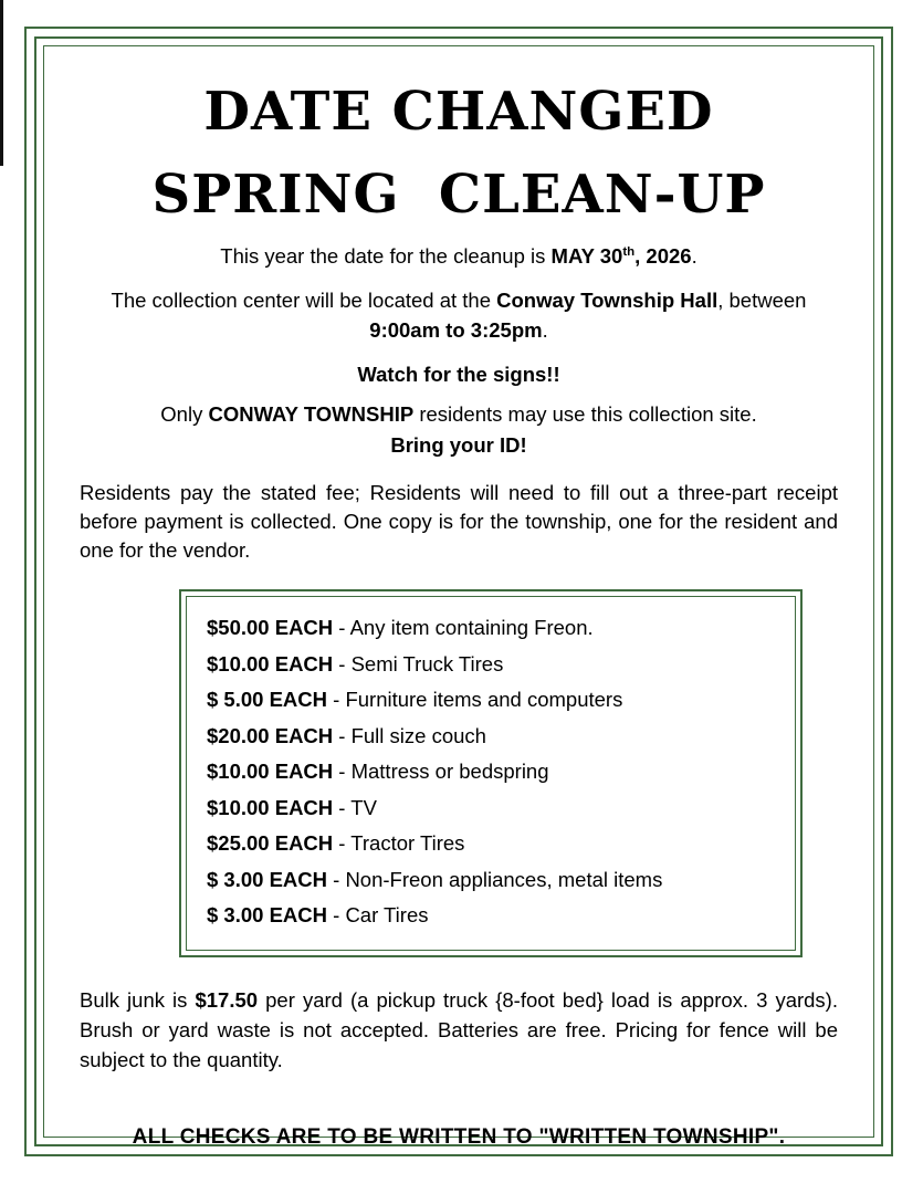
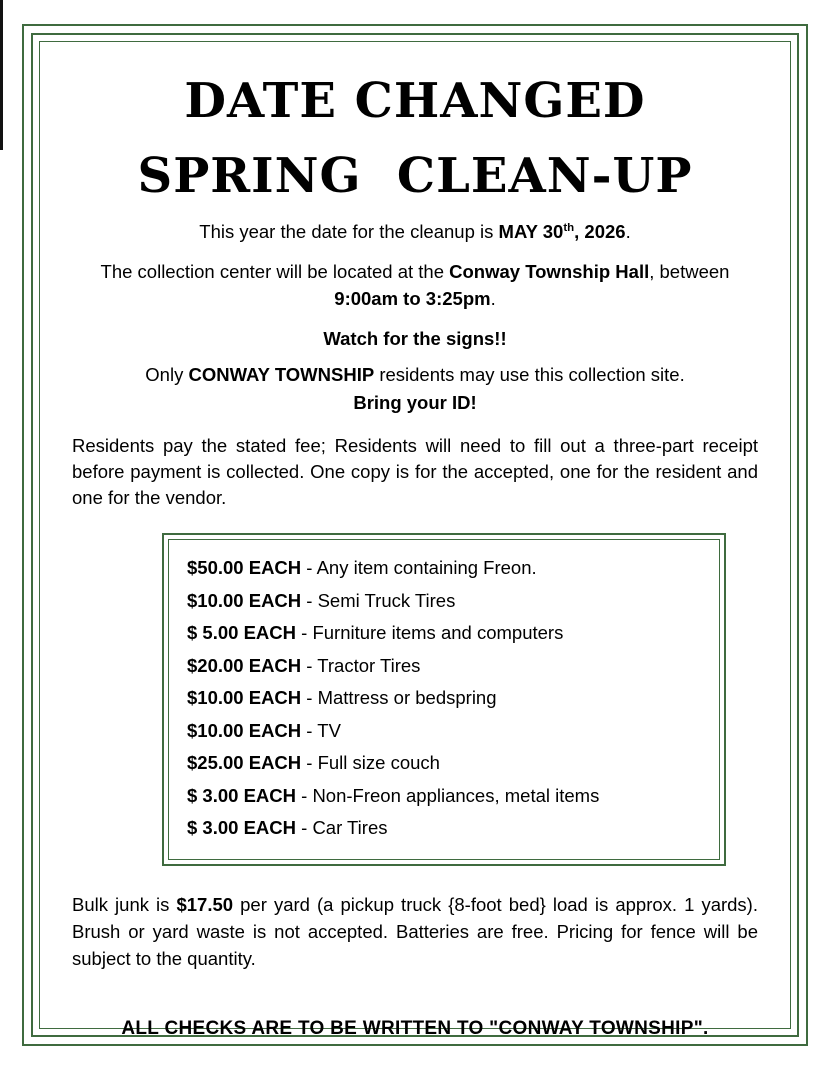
  DATE CHANGED
  SPRING CLEAN-UP
  This year the date for the cleanup is MAY 30th, 2026.
  The collection center will be located at the Conway Township Hall, between 9:00am to 3:25pm.
  Watch for the signs!!
  Only CONWAY TOWNSHIP residents may use this collection site.
  Bring your ID!
- Residents pay the stated fee; Residents will need to fill out a three-part receipt before payment is collected. One copy is for the township, one for the resident and one for the vendor.
+ Residents pay the stated fee; Residents will need to fill out a three-part receipt before payment is collected. One copy is for the accepted, one for the resident and one for the vendor.
  $50.00 EACH - Any item containing Freon.
  $10.00 EACH - Semi Truck Tires
  $ 5.00 EACH - Furniture items and computers
- $20.00 EACH - Full size couch
+ $20.00 EACH - Tractor Tires
  $10.00 EACH - Mattress or bedspring
  $10.00 EACH - TV
- $25.00 EACH - Tractor Tires
+ $25.00 EACH - Full size couch
  $ 3.00 EACH - Non-Freon appliances, metal items
  $ 3.00 EACH - Car Tires
- Bulk junk is $17.50 per yard (a pickup truck {8-foot bed} load is approx. 3 yards). Brush or yard waste is not accepted. Batteries are free. Pricing for fence will be subject to the quantity.
+ Bulk junk is $17.50 per yard (a pickup truck {8-foot bed} load is approx. 1 yards). Brush or yard waste is not accepted. Batteries are free. Pricing for fence will be subject to the quantity.
- ALL CHECKS ARE TO BE WRITTEN TO "WRITTEN TOWNSHIP".
+ ALL CHECKS ARE TO BE WRITTEN TO "CONWAY TOWNSHIP".
